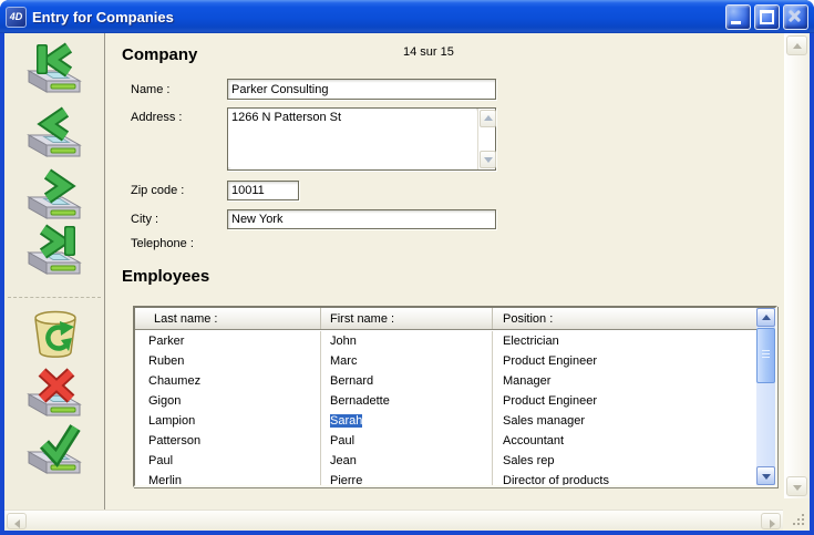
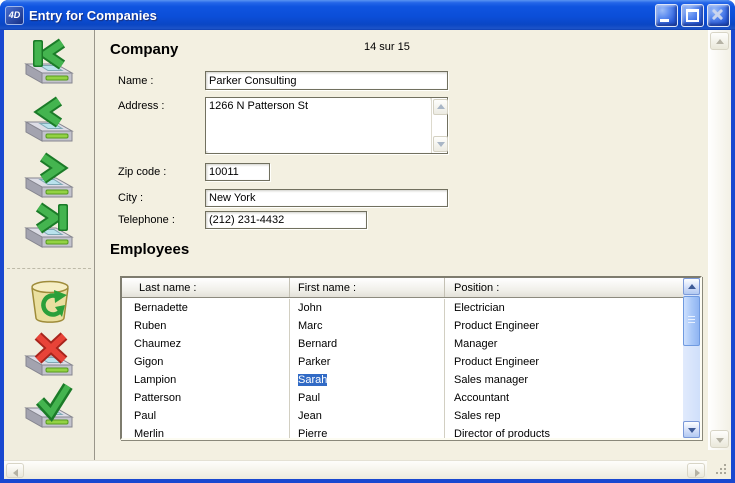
  4D
  Entry for Companies
  Company
  14 sur 15
  Name :
  Address :
  Zip code :
  City :
  Telephone :
  Parker Consulting
  1266 N Patterson St
  10011
  New York
+ (212) 231-4432
  Employees
  Last name :
  First name :
  Position :
- Parker
+ Bernadette
  John
  Electrician
  Ruben
  Marc
  Product Engineer
  Chaumez
  Bernard
  Manager
  Gigon
- Bernadette
+ Parker
  Product Engineer
  Lampion
  Sarah
  Sales manager
  Patterson
  Paul
  Accountant
  Paul
  Jean
  Sales rep
  Merlin
  Pierre
  Director of products
